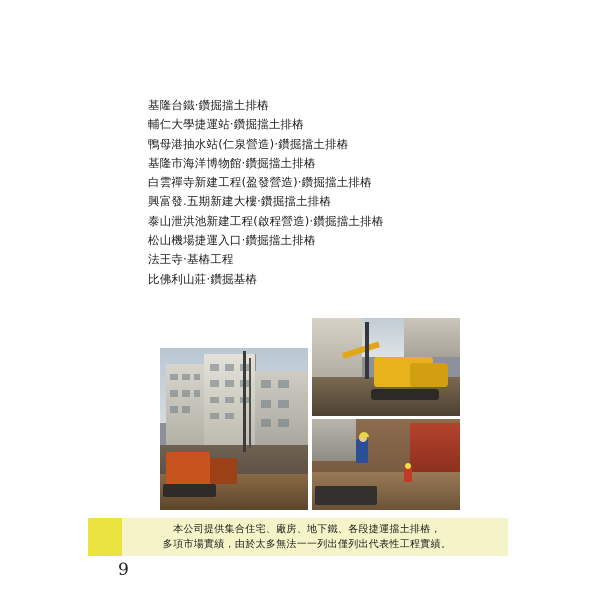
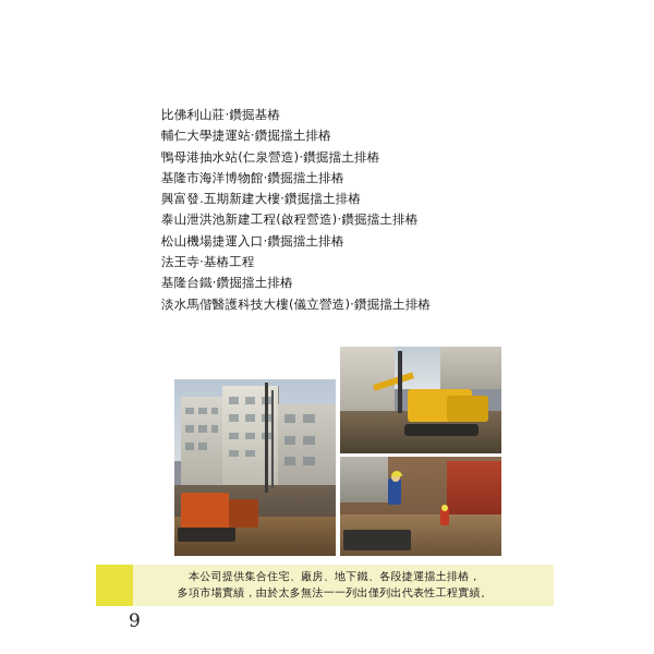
- 基隆台鐵‧鑽掘擋土排樁
+ 比佛利山莊‧鑽掘基樁
  輔仁大學捷運站‧鑽掘擋土排樁
  鴨母港抽水站(仁泉營造)‧鑽掘擋土排樁
  基隆市海洋博物館‧鑽掘擋土排樁
- 白雲禪寺新建工程(盈發營造)‧鑽掘擋土排樁
  興富發.五期新建大樓‧鑽掘擋土排樁
  泰山泄洪池新建工程(啟程營造)‧鑽掘擋土排樁
  松山機場捷運入口‧鑽掘擋土排樁
  法王寺‧基樁工程
- 比佛利山莊‧鑽掘基樁
+ 基隆台鐵‧鑽掘擋土排樁
+ 淡水馬偕醫護科技大樓(儀立營造)‧鑽掘擋土排樁
  本公司提供集合住宅、廠房、地下鐵、各段捷運擋土排樁，
  多項市場實績，由於太多無法一一列出僅列出代表性工程實績。
  9
